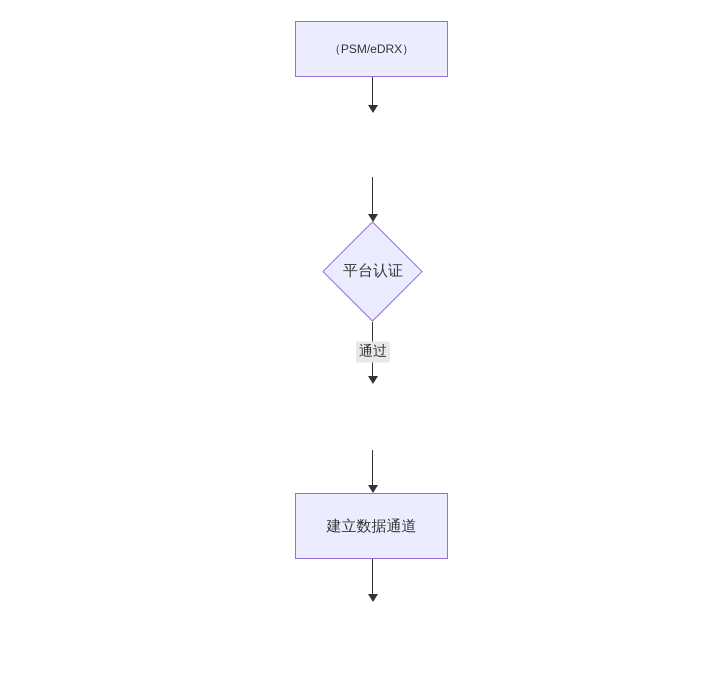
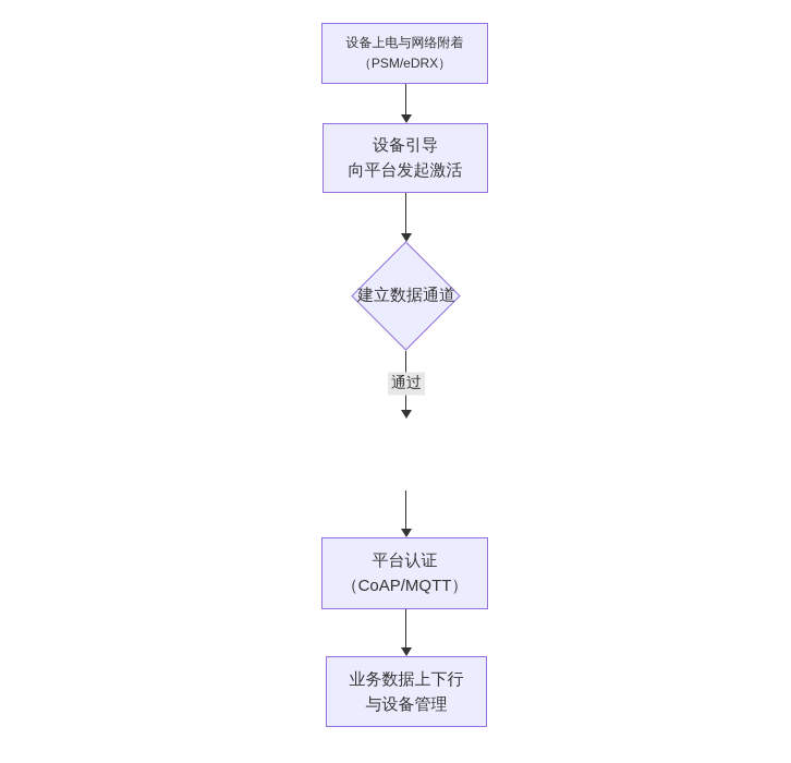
+ 设备上电与网络附着
  （PSM/eDRX）
+ 设备引导
+ 向平台发起激活
- 平台认证
+ 建立数据通道
  通过
- 建立数据通道
+ 平台认证
+ （CoAP/MQTT）
+ 业务数据上下行
+ 与设备管理
